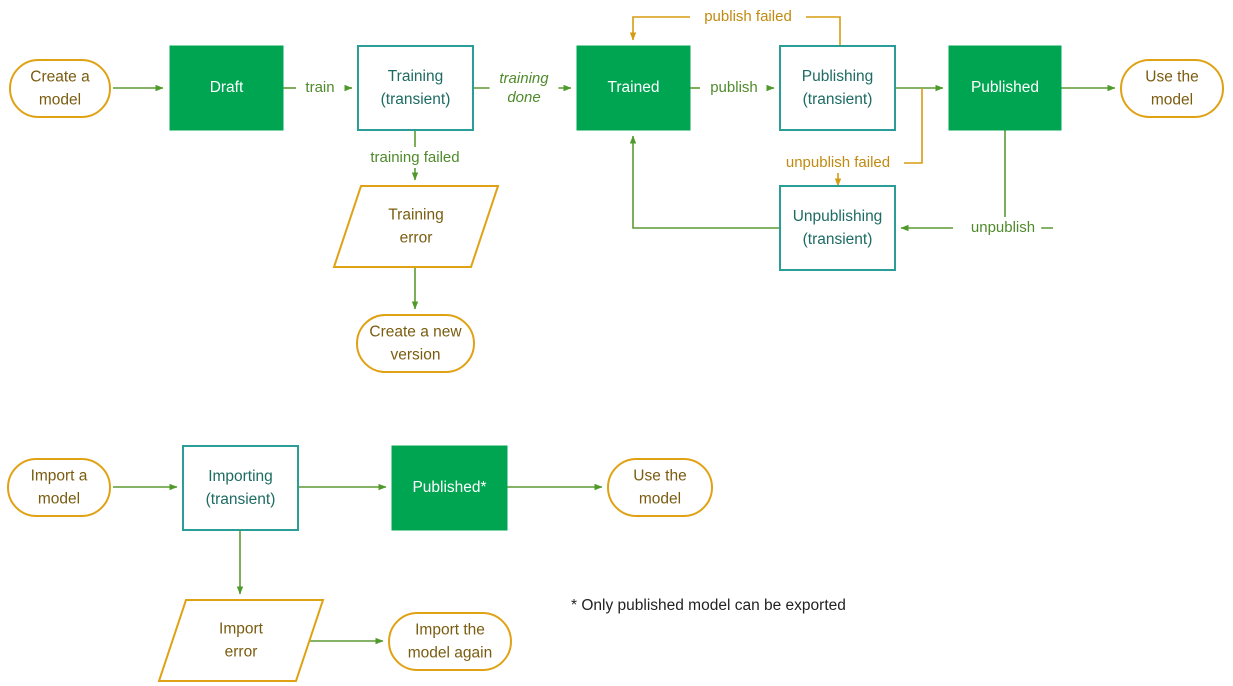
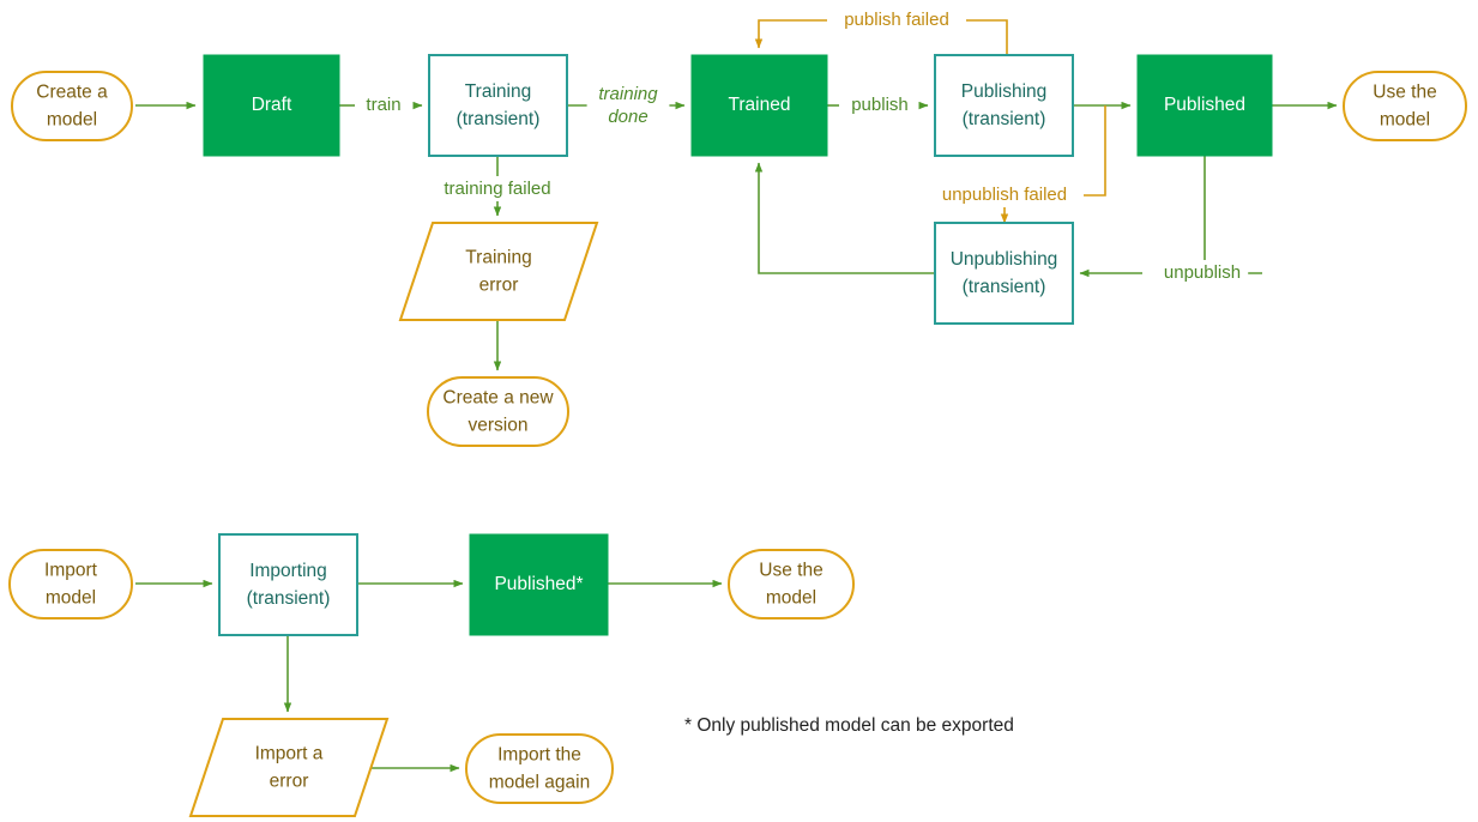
  train
  training done
  training failed
  publish
  publish failed
  unpublish failed
  unpublish
  Create a model
  Draft
  Training (transient)
  Trained
  Publishing (transient)
  Published
  Use the model
  Training error
  Create a new version
  Unpublishing (transient)
- Import a model
+ Import model
  Importing (transient)
  Published*
  Use the model
- Import error
+ Import a error
  Import the model again
  * Only published model can be exported
